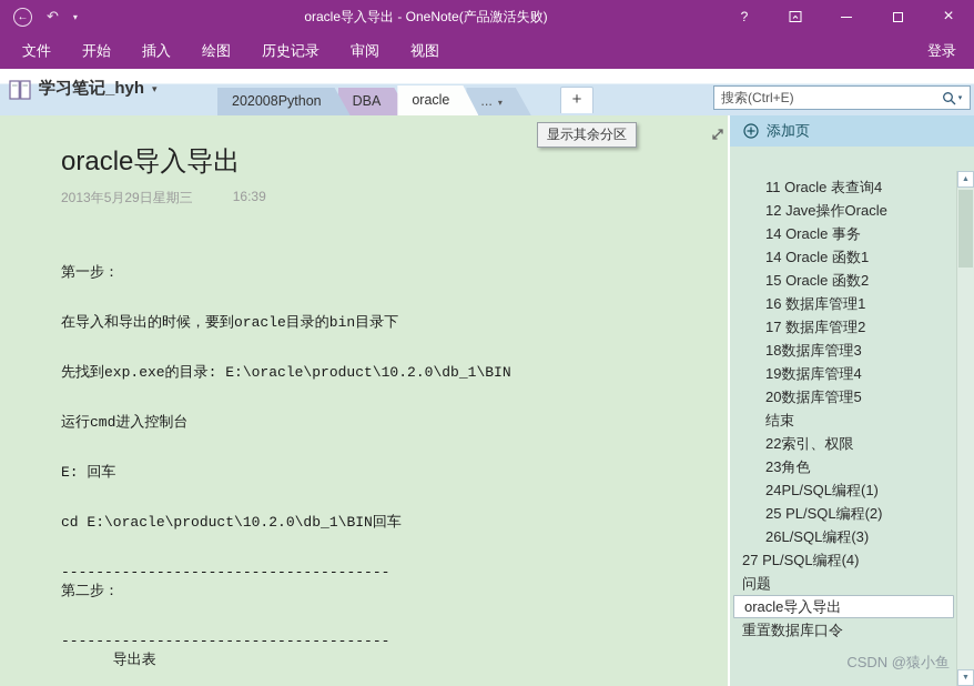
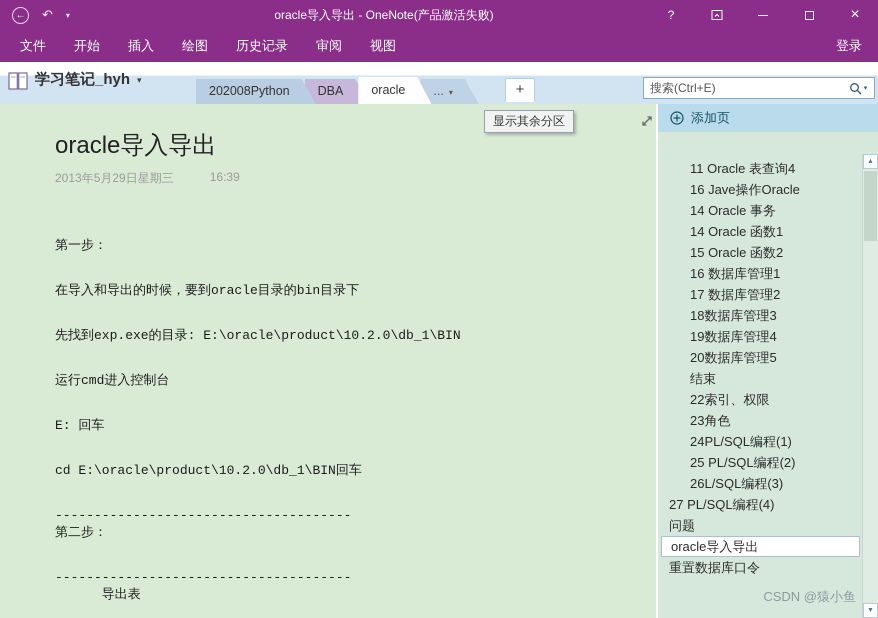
  ←
  ↶
  ▾
  oracle导入导出 - OneNote(产品激活失败)
  ?
  ×
  文件
  开始
  插入
  绘图
  历史记录
  审阅
  视图
  登录
  学习笔记_hyh
  ▾
  202008Python
  DBA
  oracle
  ...
  +
  搜索(Ctrl+E)
  oracle导入导出
  2013年5月29日星期三
  16:39
  第一步：
  在导入和导出的时候，要到oracle目录的bin目录下
  先找到exp.exe的目录: E:\oracle\product\10.2.0\db_1\BIN
  运行cmd进入控制台
  E: 回车
  cd E:\oracle\product\10.2.0\db_1\BIN回车
  --------------------------------------
  第二步：
  --------------------------------------
  导出表
  显示其余分区
  添加页
  11 Oracle 表查询4
- 12 Jave操作Oracle
+ 16 Jave操作Oracle
  14 Oracle 事务
  14 Oracle 函数1
  15 Oracle 函数2
  16 数据库管理1
  17 数据库管理2
  18数据库管理3
  19数据库管理4
  20数据库管理5
  结束
  22索引、权限
  23角色
  24PL/SQL编程(1)
  25 PL/SQL编程(2)
  26L/SQL编程(3)
  27 PL/SQL编程(4)
  问题
  oracle导入导出
  重置数据库口令
  CSDN @猿小鱼
